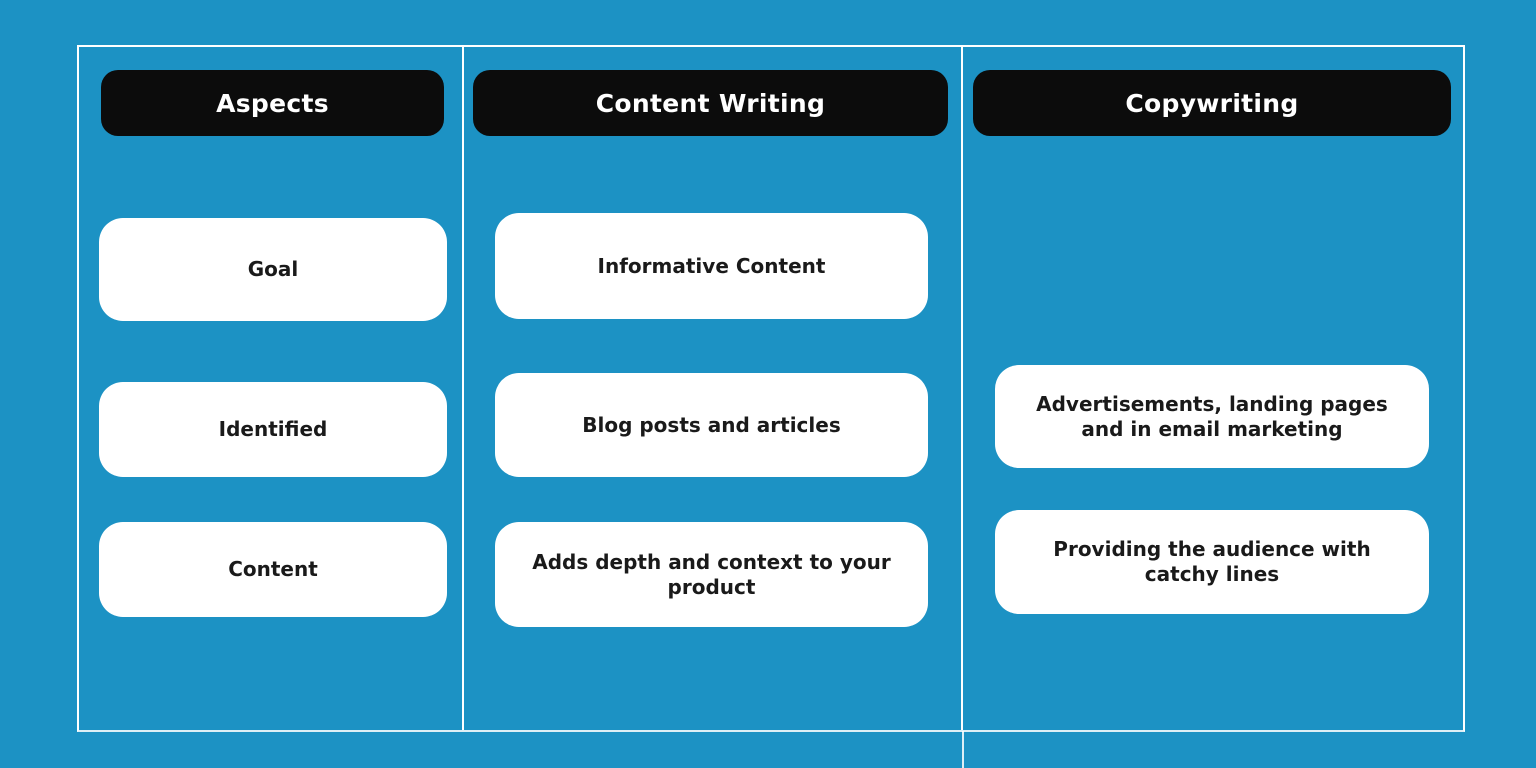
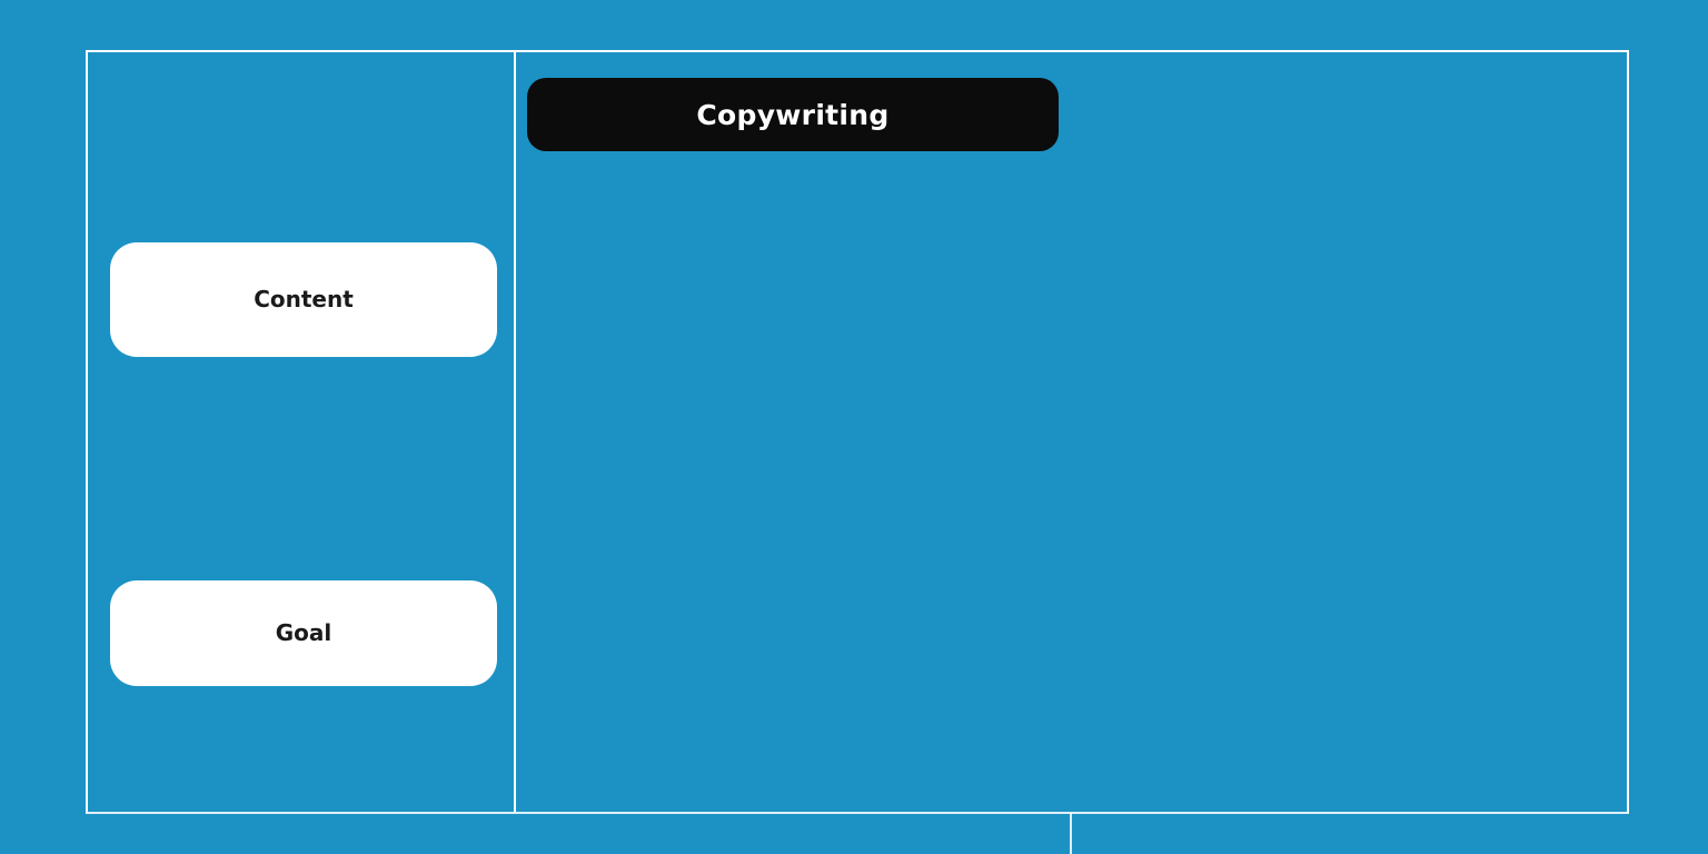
- Aspects
- Goal
+ Content
- Identified
- Content
+ Goal
- Content Writing
- Informative Content
- Blog posts and articles
- Adds depth and context to your product
  Copywriting
- Advertisements, landing pages and in email marketing
- Providing the audience with catchy lines
